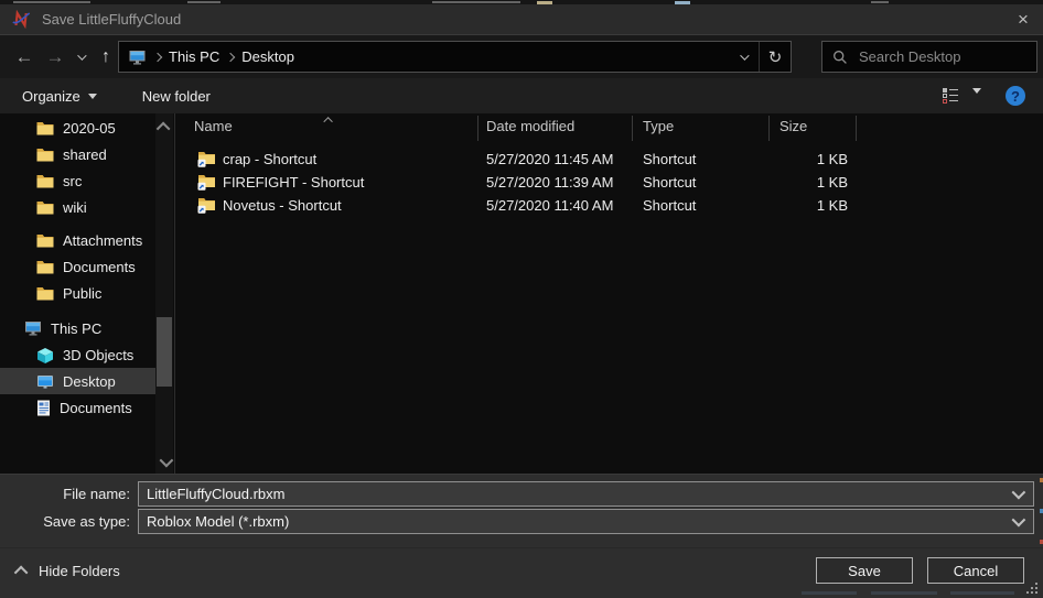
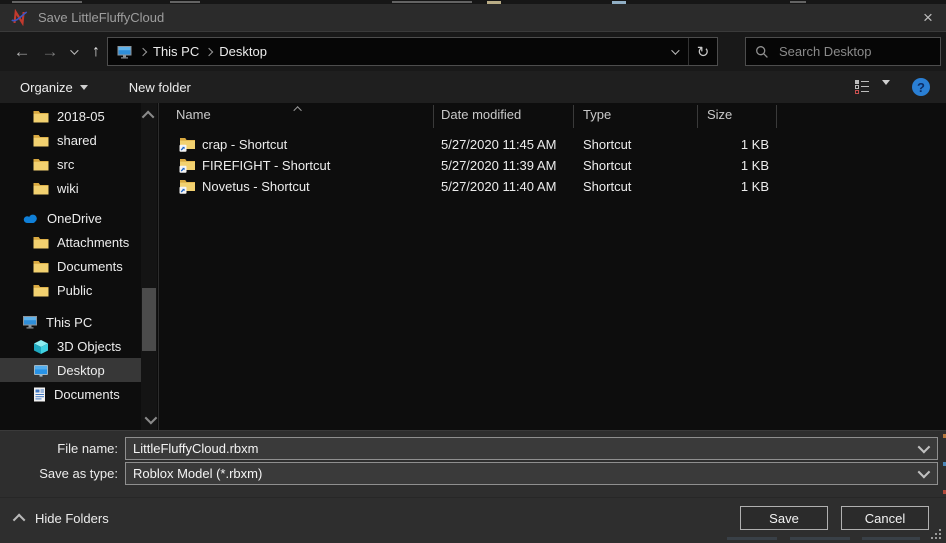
  Save LittleFluffyCloud
  ×
  ←
  →
  ↑
  This PC
  Desktop
  ↻
  Search Desktop
  Organize
  New folder
  ?
- 2020-05
+ 2018-05
  shared
  src
  wiki
+ OneDrive
  Attachments
  Documents
  Public
  This PC
  3D Objects
  Desktop
  Documents
  Name
  Date modified
  Type
  Size
  crap - Shortcut
  5/27/2020 11:45 AM
  Shortcut
  1 KB
  FIREFIGHT - Shortcut
  5/27/2020 11:39 AM
  Shortcut
  1 KB
  Novetus - Shortcut
  5/27/2020 11:40 AM
  Shortcut
  1 KB
  File name:
  LittleFluffyCloud.rbxm
  Save as type:
  Roblox Model (*.rbxm)
  Hide Folders
  Save
  Cancel
